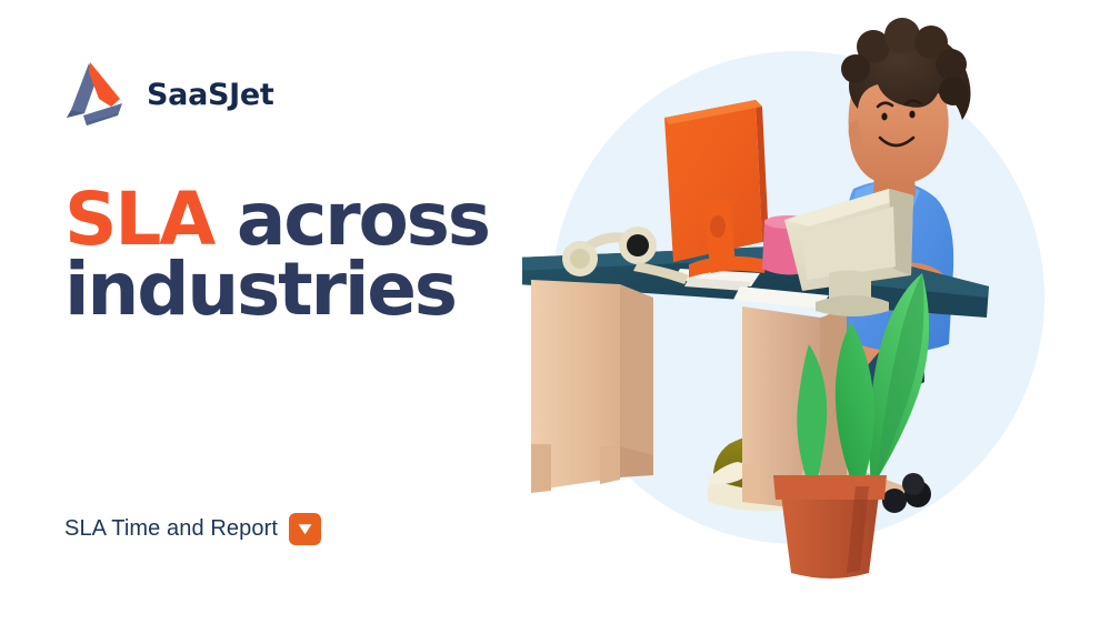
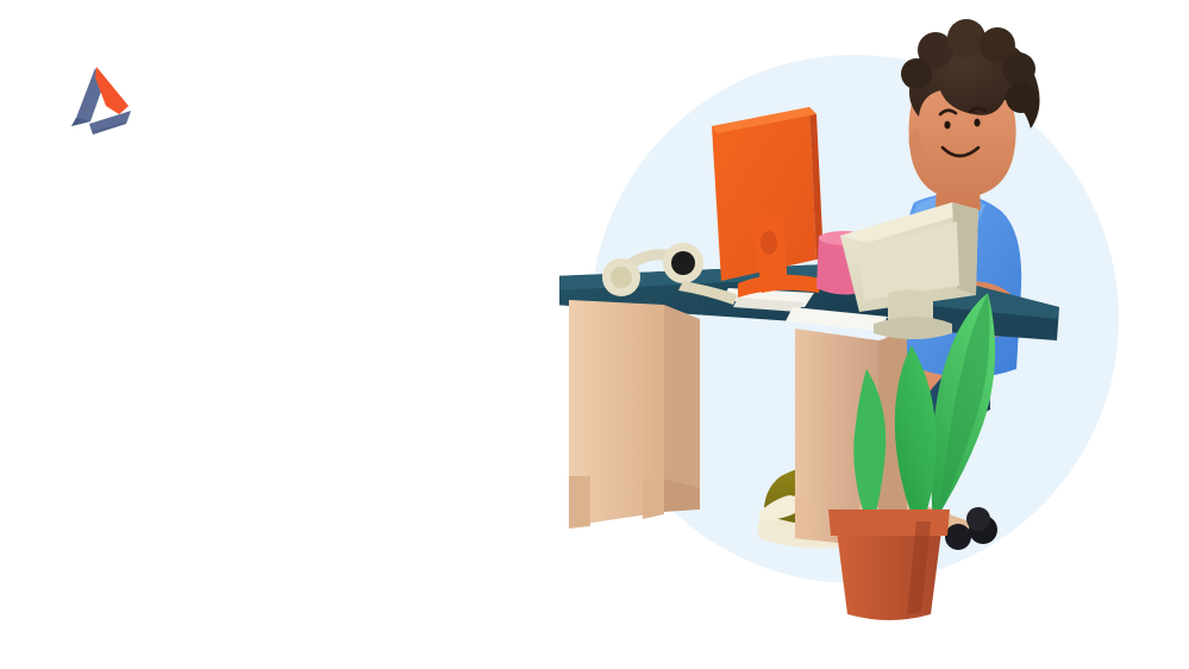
- SaaSJet
- SLA across industries
- SLA Time and Report
